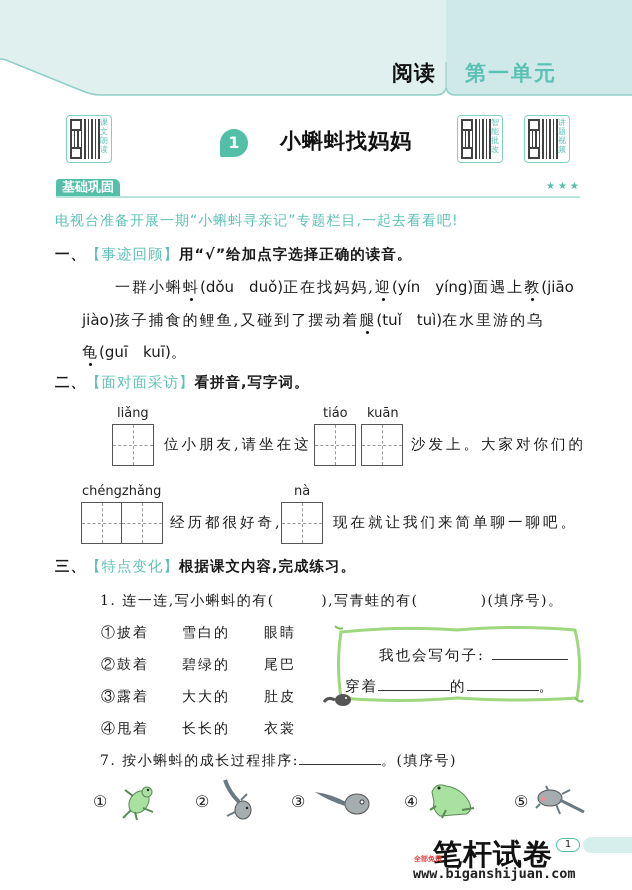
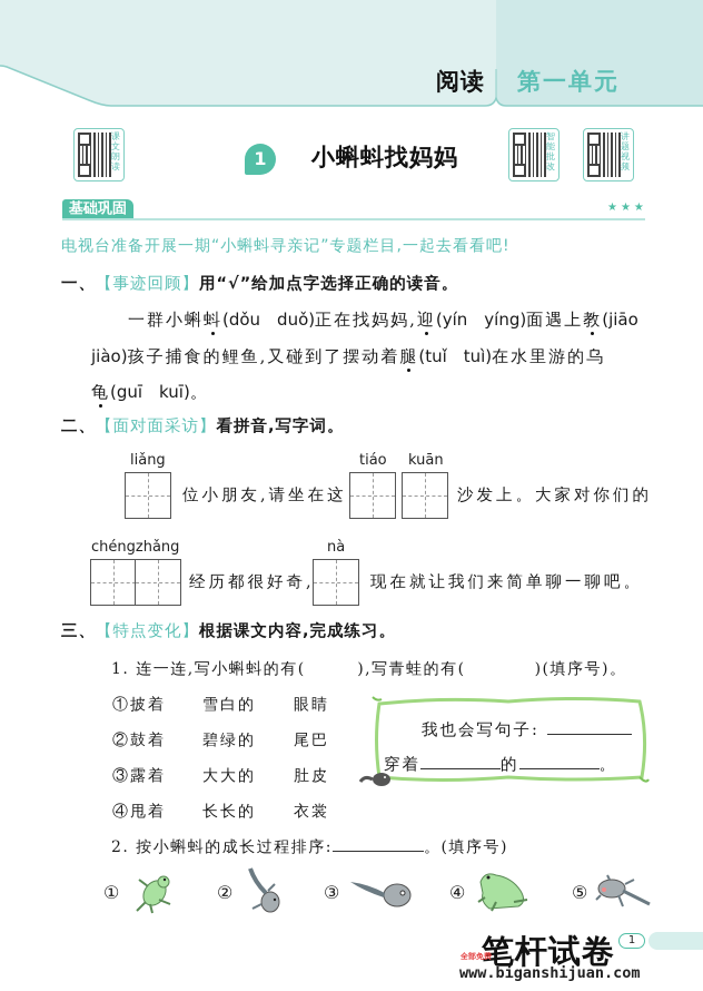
  阅读
  第一单元
  课文朗读
  智能批改
  讲题视频
  1
  小蝌蚪找妈妈
  基础巩固
  ★★★
  电视台准备开展一期“小蝌蚪寻亲记”专题栏目,一起去看看吧!
  一、【事迹回顾】用“√”给加点字选择正确的读音。
  一群小蝌蚪(dǒu duǒ)正在找妈妈,迎(yín yíng)面遇上教(jiāo
  jiào)孩子捕食的鲤鱼,又碰到了摆动着腿(tuǐ tuì)在水里游的乌
  龟(guī kuī)。
  二、【面对面采访】看拼音,写字词。
  liǎng
  位小朋友,请坐在这
  tiáo
  kuān
  沙发上。大家对你们的
  chéngzhǎng
  经历都很好奇,
  nà
  现在就让我们来简单聊一聊吧。
  三、【特点变化】根据课文内容,完成练习。
  1. 连一连,写小蝌蚪的有( ),写青蛙的有( )(填序号)。
  ①披着
  ②鼓着
  ③露着
  ④甩着
  雪白的
  碧绿的
  大大的
  长长的
  眼睛
  尾巴
  肚皮
  衣裳
  我也会写句子:
  穿着 的 。
- 7. 按小蝌蚪的成长过程排序: 。(填序号)
+ 2. 按小蝌蚪的成长过程排序: 。(填序号)
  ①
  ②
  ③
  ④
  ⑤
  1
  笔杆试卷
  全部免费
  www.biganshijuan.com
